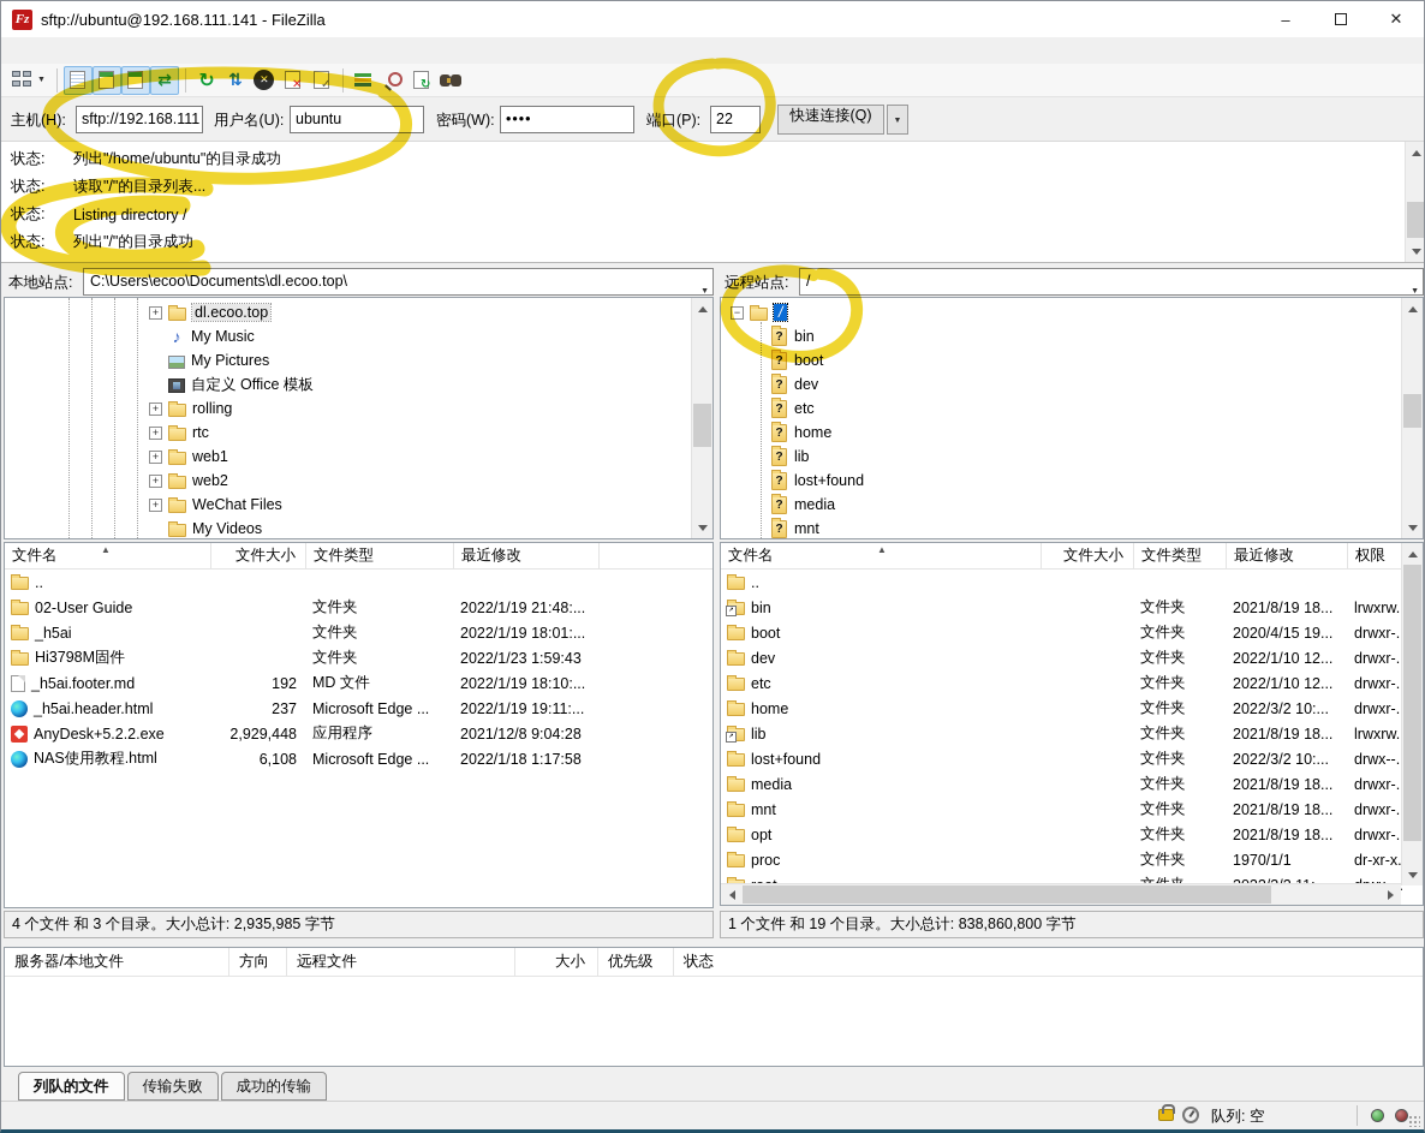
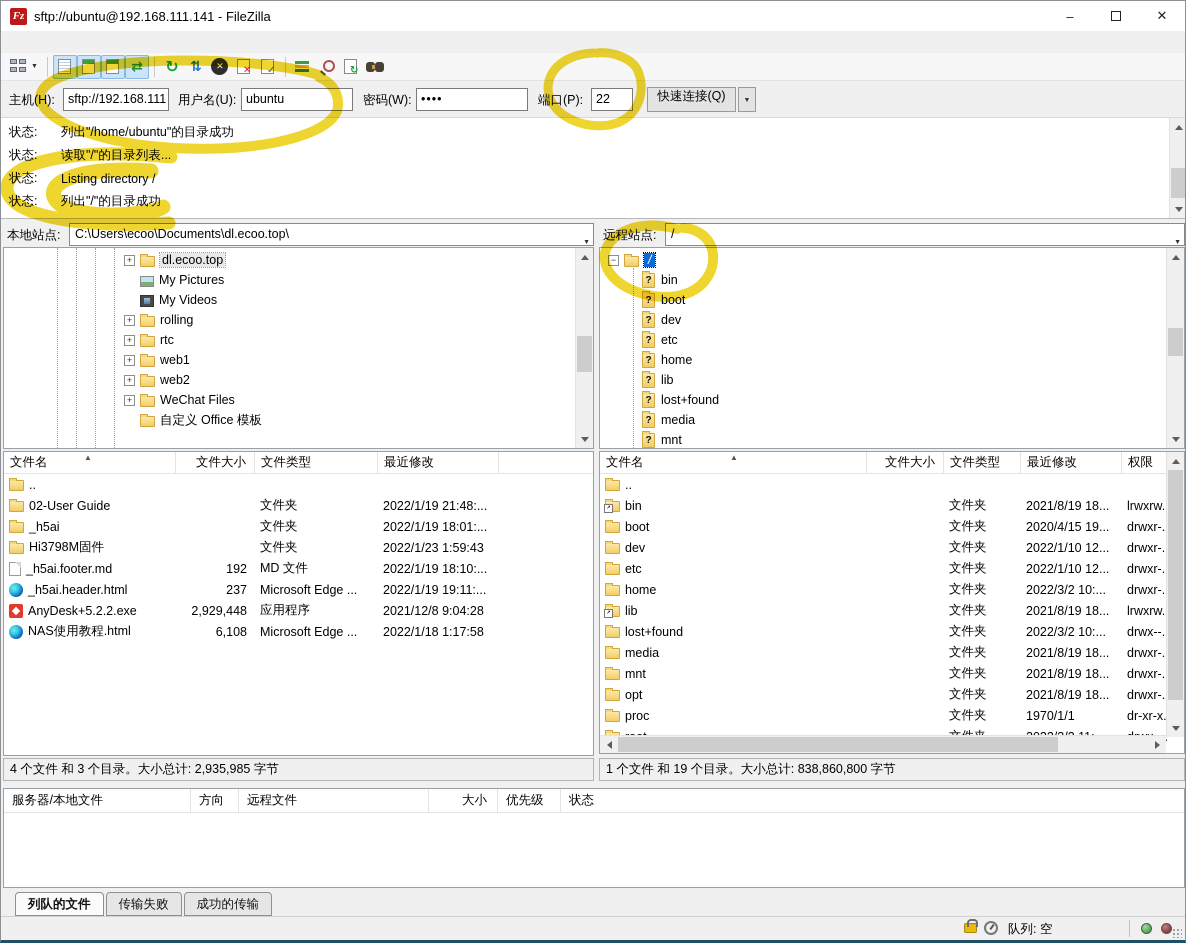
  Fz
  sftp://ubuntu@192.168.111.141 - FileZilla
  –
  ✕
  ↻
  ⇅
  ✕
  ↻
  sftp://192.168.111
  用户名(U):
  ubuntu
  密码(W):
  ••••
  端口(P):
  22
  快速连接(Q)
  状态:
  列ome/ubuntu"的目录成功
  状态:
  出"/"的目录成功
  本地站点:
  C:\Users\ecoo\Documents\dl.ecoo.top\
  远站点:
  /
  +
  dl.ecoo.top
- ♪
- My Music
  My Pictures
- 自定义 Office 模板
+ My Videos
  +
  rolling
  +
  rtc
  +
  web1
  +
  web2
  +
  WeChat Files
- My Videos
+ 自定义 Office 模板
  −
  /
  bin
  dev
  etc
  home
  lib
  lost+found
  media
  mnt
  文件名
  ▲
  文件大小
  文件类型
  最近修改
  ..
  02-User Guide
  文件夹
  2022/1/19 21:48:...
  _h5ai
  文件夹
  2022/1/19 18:01:...
  Hi3798M固件
  文件夹
  2022/1/23 1:59:43
  _h5ai.footer.md
  192
  MD 文件
  2022/1/19 18:10:...
  _h5ai.header.html
  237
  Microsoft Edge ...
  2022/1/19 19:11:...
  AnyDesk+5.2.2.exe
  2,929,448
  应用程序
  2021/12/8 9:04:28
  NAS使用教程.html
  6,108
  Microsoft Edge ...
  2022/1/18 1:17:58
  文件名
  ▲
  文件大小
  文件类型
  最近修改
  权限
  ..
  bin
  文件夹
  2021/8/19 18...
  lrwxrw.
  boot
  文件夹
  2020/4/15 19...
  drwxr-.
  dev
  文件夹
  2022/1/10 12...
  drwxr-.
  etc
  文件夹
  2022/1/10 12...
  drwxr-.
  home
  文件夹
  2022/3/2 10:...
  drwxr-.
  lib
  文件夹
  2021/8/19 18...
  lrwxrw.
  lost+found
  文件夹
  2022/3/2 10:...
  drwx--.
  media
  文件夹
  2021/8/19 18...
  drwxr-.
  mnt
  文件夹
  2021/8/19 18...
  drwxr-.
  opt
  文件夹
  2021/8/19 18...
  drwxr-.
  proc
  文件夹
  1970/1/1
  dr-xr-x.
  4 个文件 和 3 个目录。大小总计: 2,935,985 字节
  1 个文件 和 19 个目录。大小总计: 838,860,800 字节
  服务器/本地文件
  方向
  远程文件
  大小
  优先级
  状态
  列队的文件
  传输失败
  成功的传输
  队列: 空
